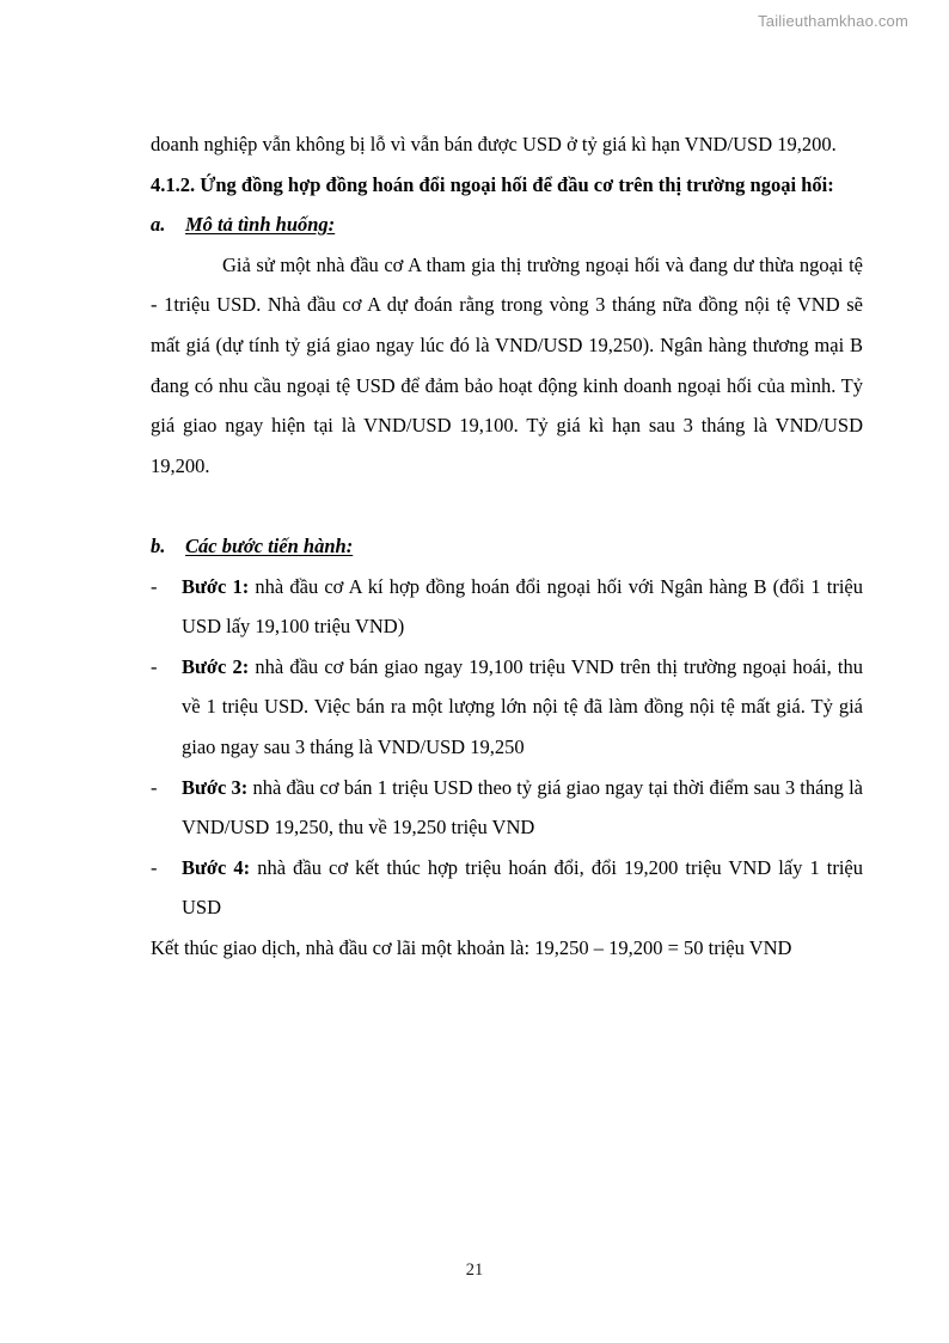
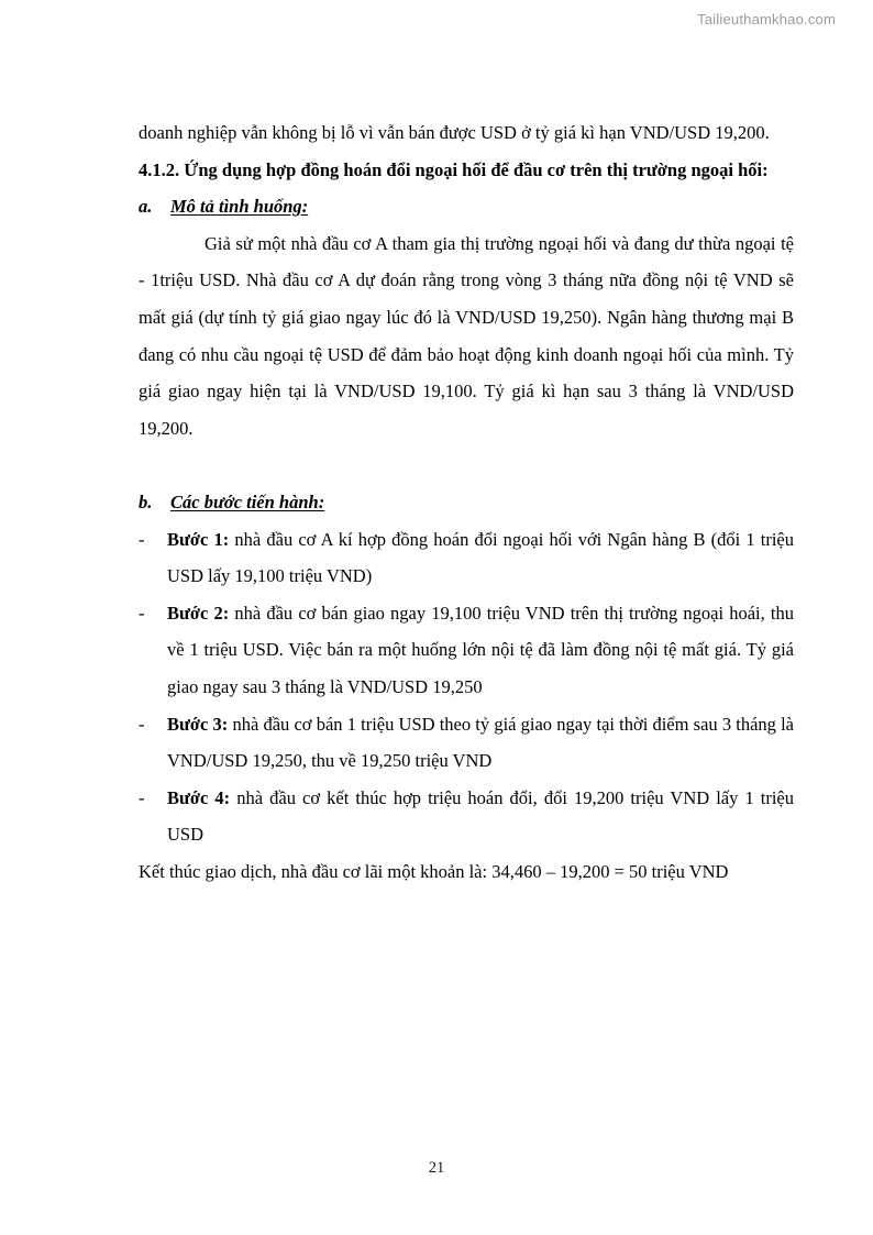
  Tailieuthamkhao.com
  doanh nghiệp vẫn không bị lỗ vì vẫn bán được USD ở tỷ giá kì hạn VND/USD 19,200.
- 4.1.2. Ứng đồng hợp đồng hoán đổi ngoại hối để đầu cơ trên thị trường ngoại hối:
+ 4.1.2. Ứng dụng hợp đồng hoán đổi ngoại hối để đầu cơ trên thị trường ngoại hối:
  a.
  Mô tả tình huống:
  Giả sử một nhà đầu cơ A tham gia thị trường ngoại hối và đang dư thừa ngoại tệ - 1triệu USD. Nhà đầu cơ A dự đoán rằng trong vòng 3 tháng nữa đồng nội tệ VND sẽ mất giá (dự tính tỷ giá giao ngay lúc đó là VND/USD 19,250). Ngân hàng thương mại B đang có nhu cầu ngoại tệ USD để đảm bảo hoạt động kinh doanh ngoại hối của mình. Tỷ giá giao ngay hiện tại là VND/USD 19,100. Tỷ giá kì hạn sau 3 tháng là VND/USD 19,200.
  b.
  Các bước tiến hành:
  -
  Bước 1: nhà đầu cơ A kí hợp đồng hoán đổi ngoại hối với Ngân hàng B (đổi 1 triệu USD lấy 19,100 triệu VND)
  -
- Bước 2: nhà đầu cơ bán giao ngay 19,100 triệu VND trên thị trường ngoại hoái, thu về 1 triệu USD. Việc bán ra một lượng lớn nội tệ đã làm đồng nội tệ mất giá. Tỷ giá giao ngay sau 3 tháng là VND/USD 19,250
+ Bước 2: nhà đầu cơ bán giao ngay 19,100 triệu VND trên thị trường ngoại hoái, thu về 1 triệu USD. Việc bán ra một huống lớn nội tệ đã làm đồng nội tệ mất giá. Tỷ giá giao ngay sau 3 tháng là VND/USD 19,250
  -
  Bước 3: nhà đầu cơ bán 1 triệu USD theo tỷ giá giao ngay tại thời điểm sau 3 tháng là VND/USD 19,250, thu về 19,250 triệu VND
  -
  Bước 4: nhà đầu cơ kết thúc hợp triệu hoán đổi, đổi 19,200 triệu VND lấy 1 triệu USD
- Kết thúc giao dịch, nhà đầu cơ lãi một khoản là: 19,250 – 19,200 = 50 triệu VND
+ Kết thúc giao dịch, nhà đầu cơ lãi một khoản là: 34,460 – 19,200 = 50 triệu VND
  21
